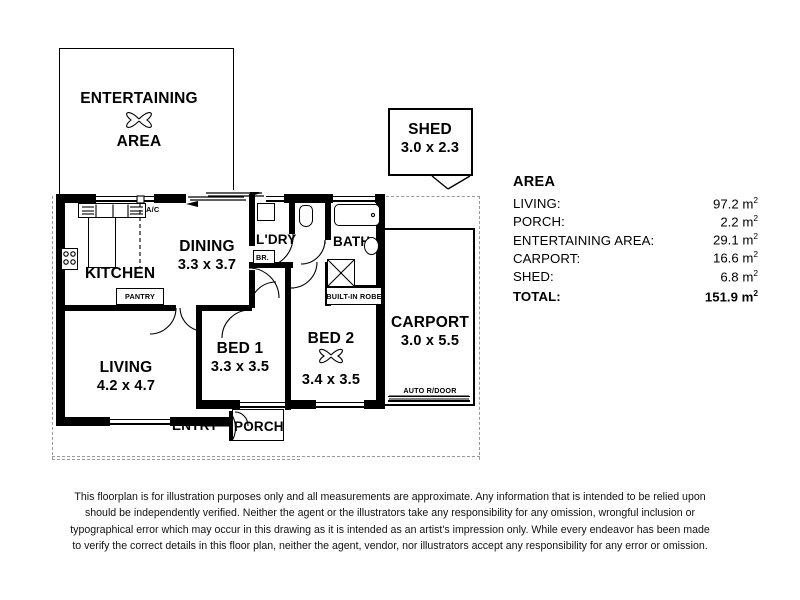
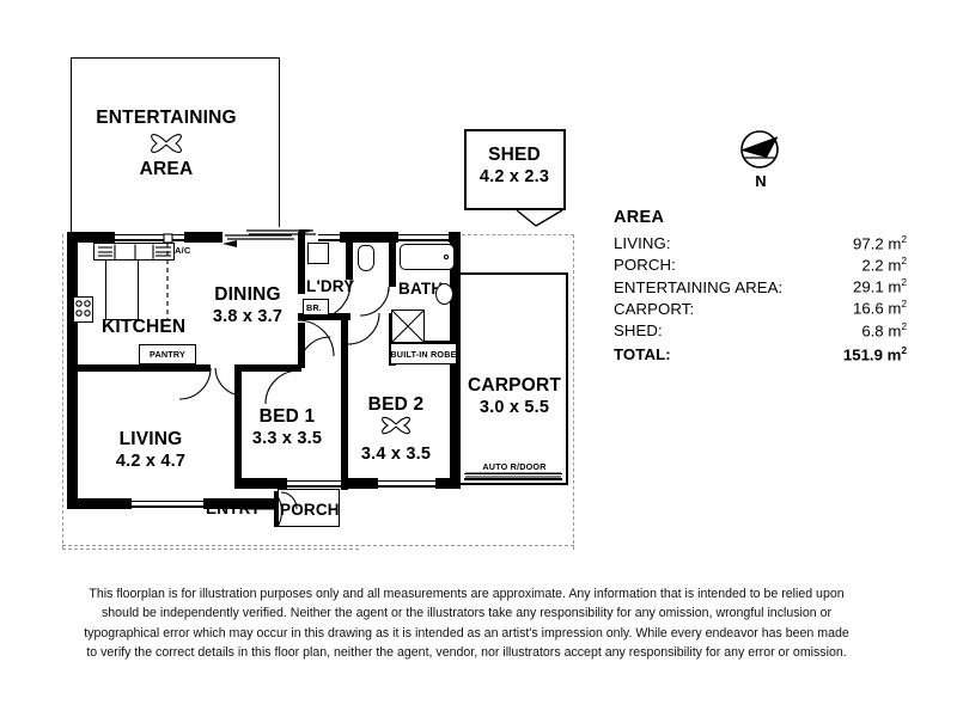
  ENTERTAINING
  AREA
  SHED
- 3.0 x 2.3
+ 4.2 x 2.3
  CARPORT
  3.0 x 5.5
  AUTO R/DOOR
  PORCH
  ENTR
  KITCHEN
  DINING
- 3.3 x 3.7
+ 3.8 x 3.7
  L'DRY
  BAT
  LIVING
  4.2 x 4.7
  BED 1
  3.3 x 3.5
  BED 2
  3.4 x 3.5
  A/C
  PANTRY
  BR.
  BUILT-IN ROBE
  AREA
  LIVING:	97.2 m2
  PORCH:	2.2 m2
  ENTERTAINING AREA:	29.1 m2
  CARPORT:	16.6 m2
  SHED:	6.8 m2
  TOTAL:	151.9 m2
+ N
  This floorplan is for illustration purposes only and all measurements are approximate. Any information that is intended to be relied upon should be independently verified. Neither the agent or the illustrators take any responsibility for any omission, wrongful inclusion or typographical error which may occur in this drawing as it is intended as an artist's impression only. While every endeavor has been made to verify the correct details in this floor plan, neither the agent, vendor, nor illustrators accept any responsibility for any error or omission.
